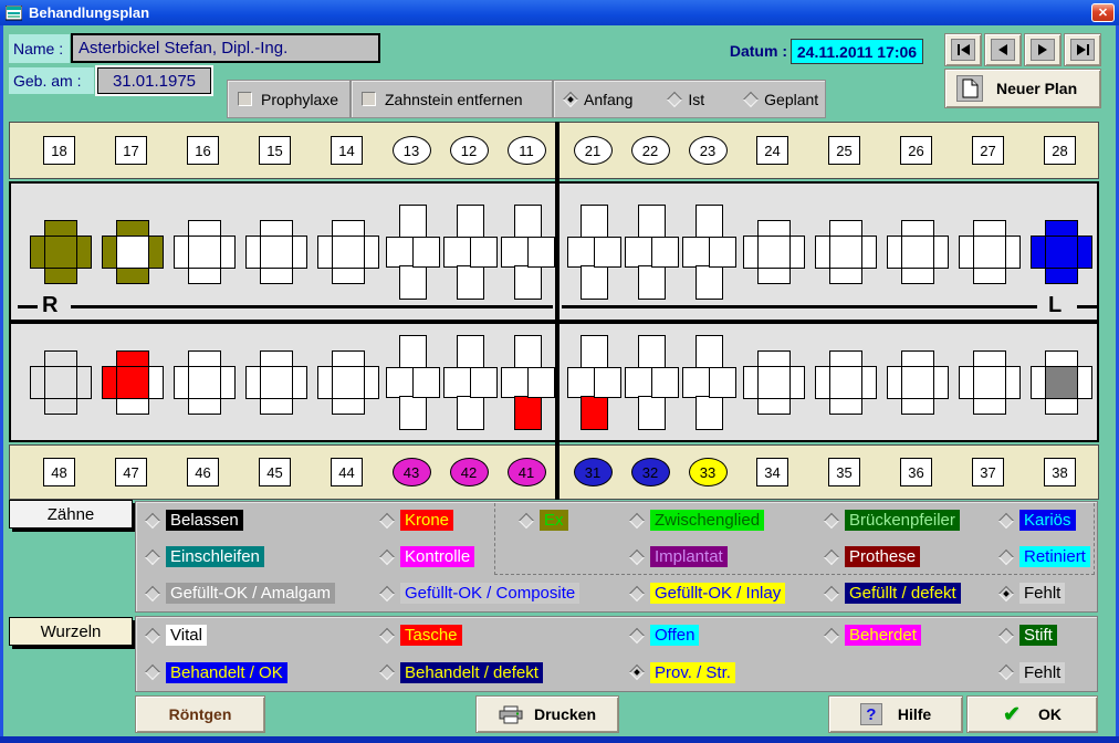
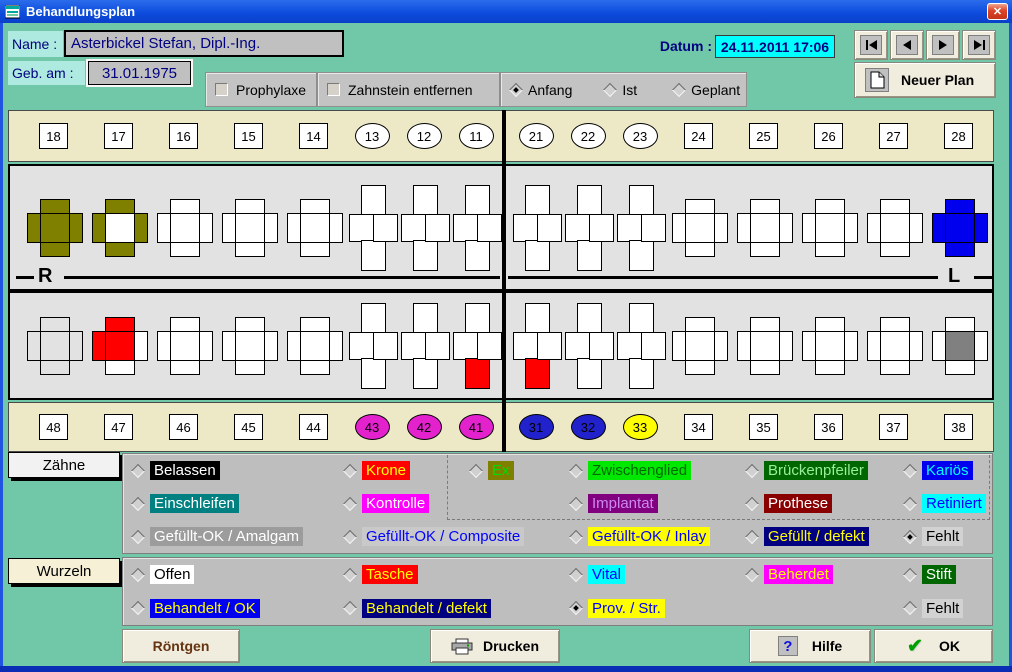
  Behandlungsplan
  ✕
  Name :
  Asterbickel Stefan, Dipl.-Ing.
  Geb. am :
  31.01.1975
  Datum :
  24.11.2011 17:06
  Prophylaxe
  Zahnstein entfernen
  Anfang
  Ist
  Geplant
  Neuer Plan
  18
  17
  16
  15
  14
  13
  12
  11
  21
  22
  23
  24
  25
  26
  27
  28
  48
  47
  46
  45
  44
  43
  42
  41
  31
  32
  33
  34
  35
  36
  37
  38
  R
  L
  Zähne
  Belassen
  Krone
  Ex
  Zwischenglied
  Brückenpfeiler
  Kariös
  Einschleifen
  Kontrolle
  Implantat
  Prothese
  Retiniert
  Gefüllt-OK / Amalgam
  Gefüllt-OK / Composite
  Gefüllt-OK / Inlay
  Gefüllt / defekt
  Fehlt
  Wurzeln
- Vital
+ Offen
  Tasche
- Offen
+ Vital
  Beherdet
  Stift
  Behandelt / OK
  Behandelt / defekt
  Prov. / Str.
  Fehlt
  Röntgen
  Drucken
  ?
  Hilfe
  ✔
  OK
